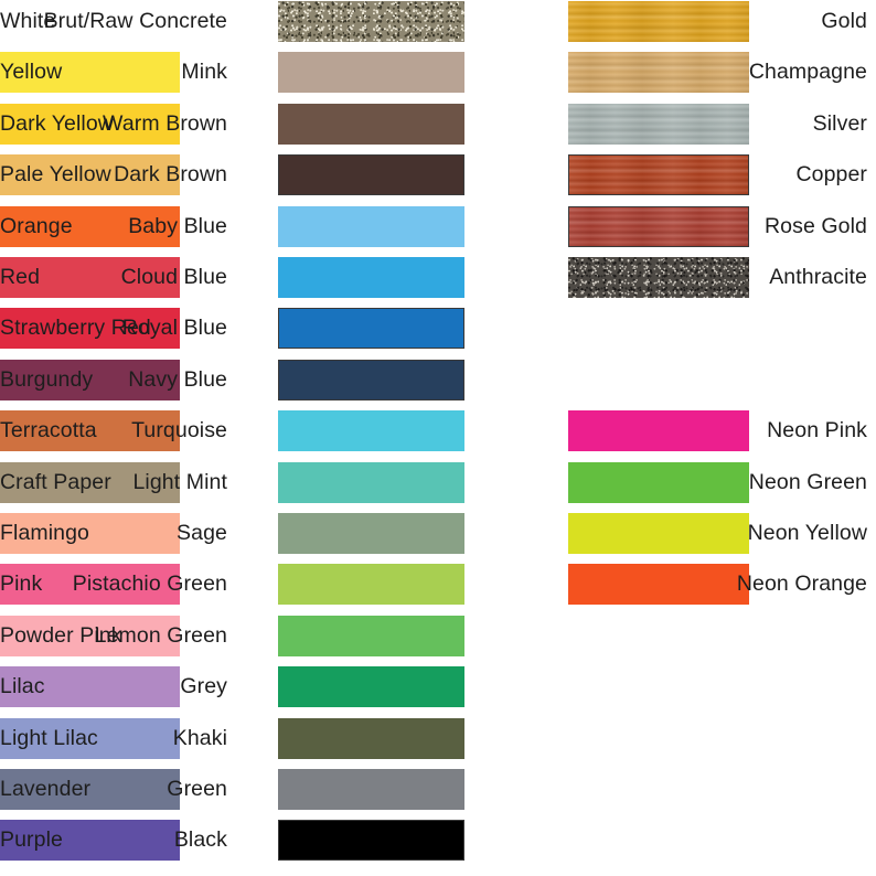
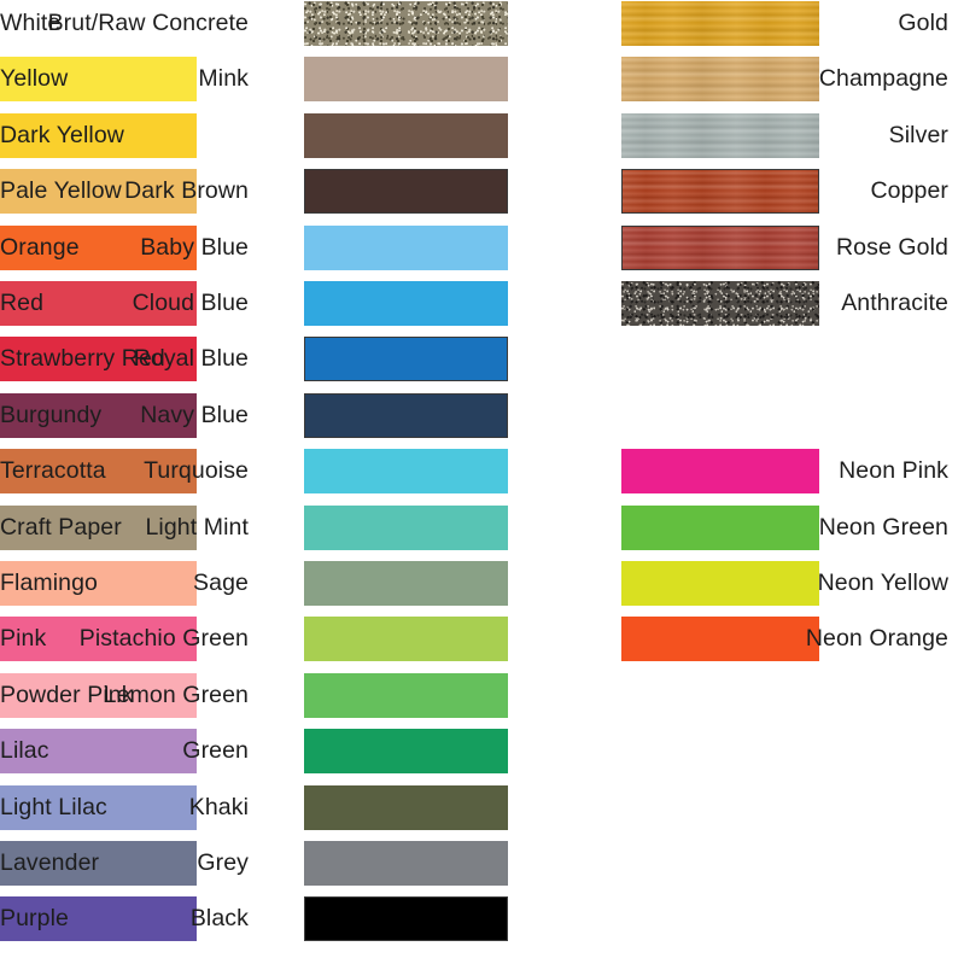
  Brut/Raw Concrete
  Mink
- Warm Brown
  Dark Brown
  Baby Blue
  Cloud Blue
  Royal Blue
  Navy Blue
  Turquoise
  Light Mint
  Sage
  Pistachio Green
  Lemon Green
- Grey
+ Green
  Khaki
- Green
+ Grey
  Black
  Gold
  Champagne
  Silver
  Copper
  Rose Gold
  Anthracite
  Neon Pink
  Neon Green
  Neon Yellow
  Neon Orange
